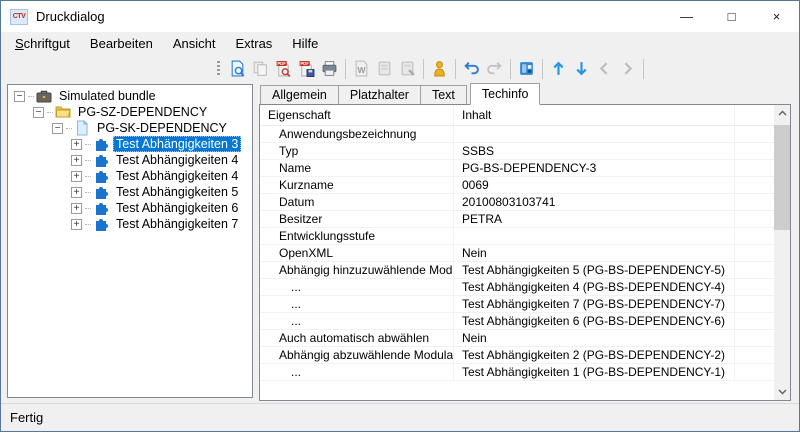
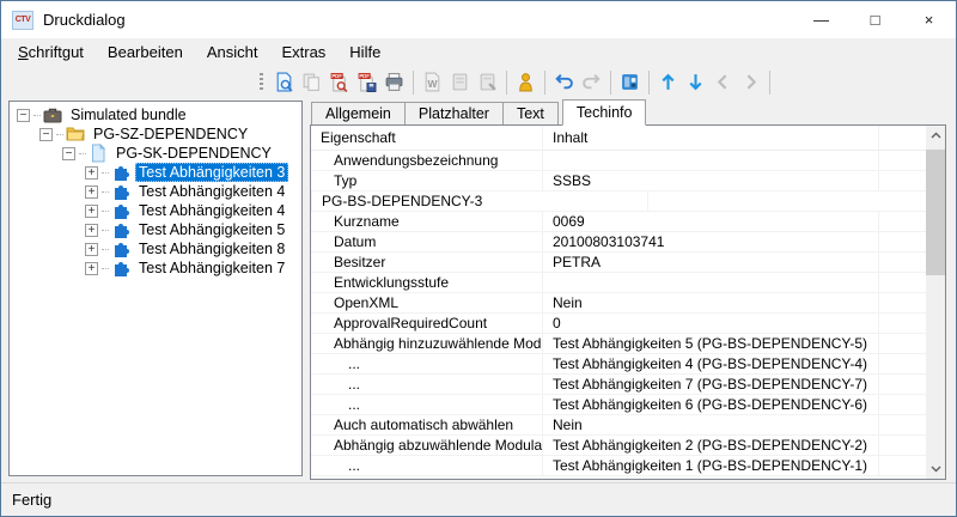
  Druckdialog
  —
  □
  ×
  Schriftgut
  Bearbeiten
  Ansicht
  Extras
  Hilfe
  W
  −
  Simulated bundle
  −
  PG-SZ-DEPENDENCY
  −
  PG-SK-DEPENDENCY
  +
  Test Abhängigkeiten 3
  +
  Test Abhängigkeiten 4
  +
  Test Abhängigkeiten 4
  +
  Test Abhängigkeiten 5
  +
- Test Abhängigkeiten 6
+ Test Abhängigkeiten 8
  +
  Test Abhängigkeiten 7
  Allgemein
  Platzhalter
  Text
  Techinfo
  Eigenschaft
  Inhalt
  Anwendungsbezeichnung
  Typ
  SSBS
- Name
  PG-BS-DEPENDENCY-3
  Kurzname
  0069
  Datum
  20100803103741
  Besitzer
  PETRA
  Entwicklungsstufe
  OpenXML
  Nein
+ ApprovalRequiredCount
+ 0
  Abhängig hinzuzuwählende Mod
  Test Abhängigkeiten 5 (PG-BS-DEPENDENCY-5)
  ...
  Test Abhängigkeiten 4 (PG-BS-DEPENDENCY-4)
  ...
  Test Abhängigkeiten 7 (PG-BS-DEPENDENCY-7)
  ...
  Test Abhängigkeiten 6 (PG-BS-DEPENDENCY-6)
  Auch automatisch abwählen
  Nein
  Abhängig abzuwählende Modula
  Test Abhängigkeiten 2 (PG-BS-DEPENDENCY-2)
  ...
  Test Abhängigkeiten 1 (PG-BS-DEPENDENCY-1)
  Fertig
